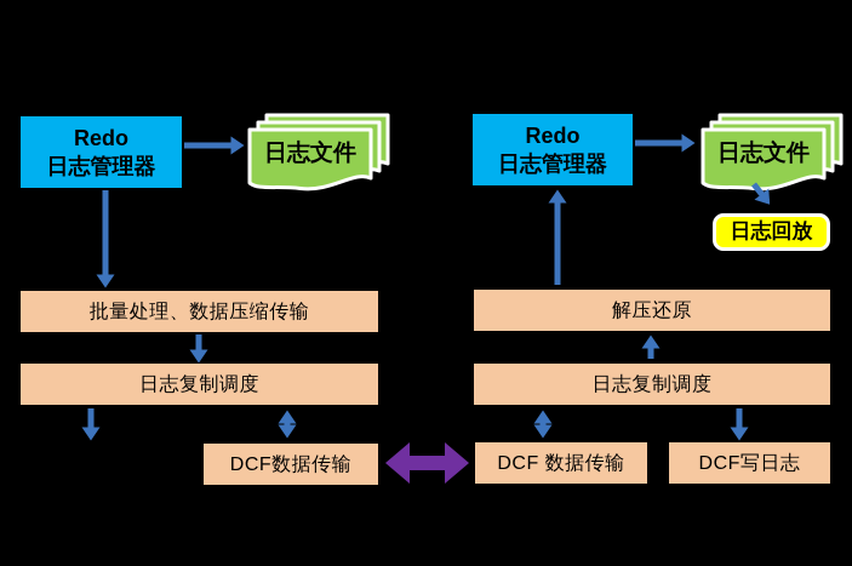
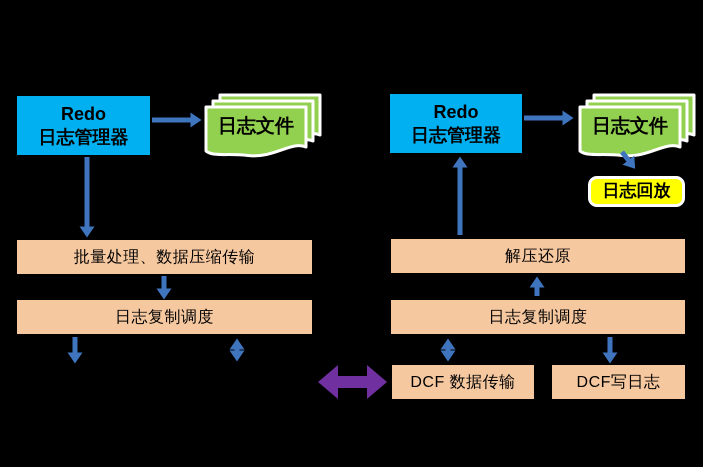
  Redo
  日志管理器
  日志文件
  批量处理、数据压缩传输
  日志复制调度
- DCF数据传输
  Redo
  日志管理器
  日志文件
  日志回放
  解压还原
  日志复制调度
  DCF 数据传输
  DCF写日志
